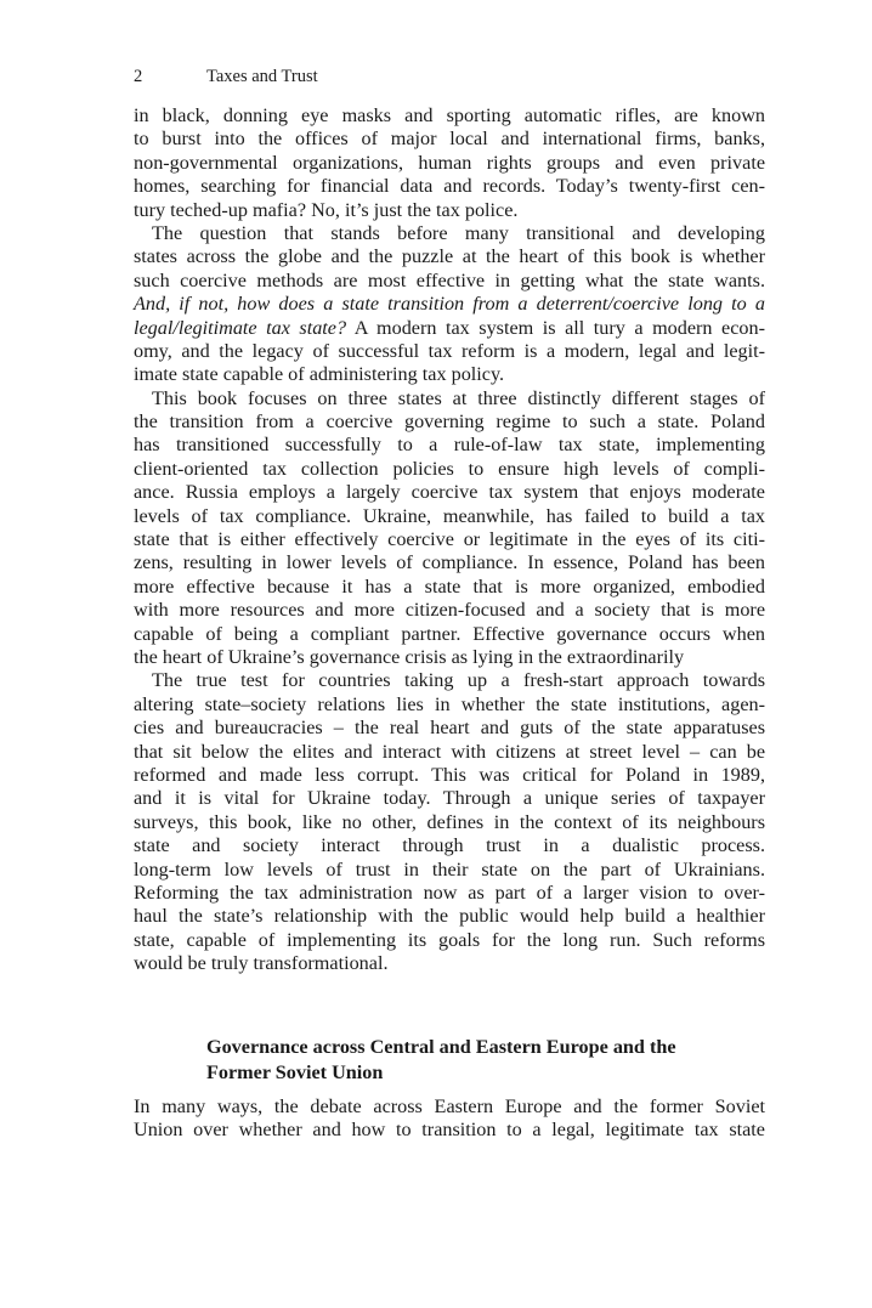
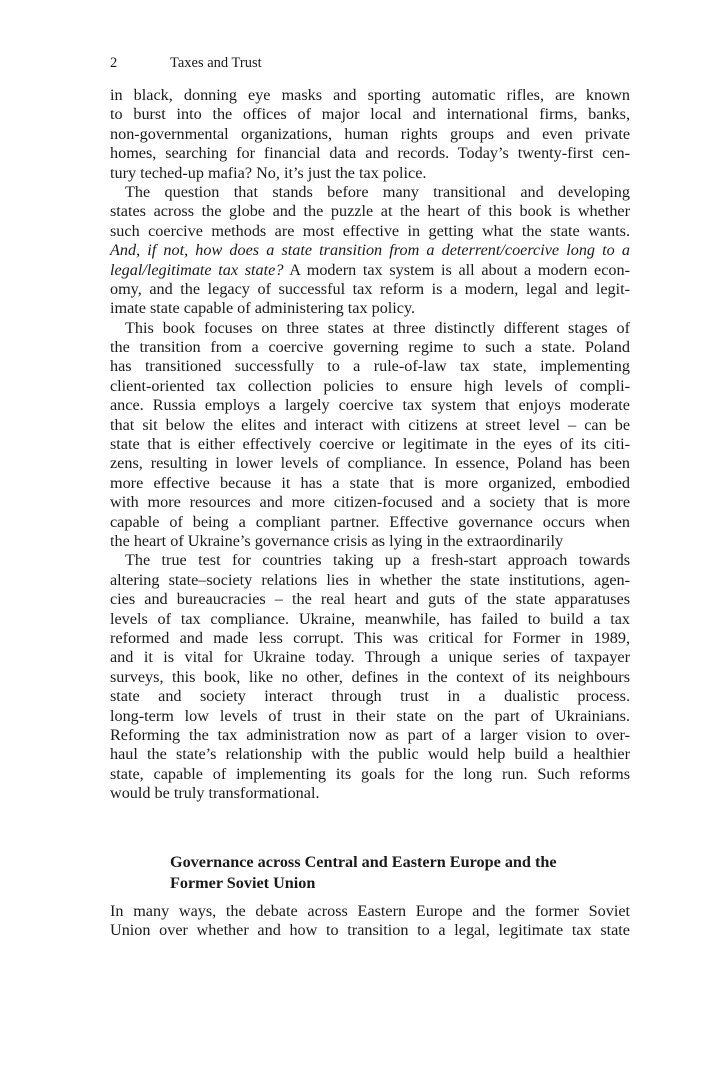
  2
  Taxes and Trust
  in black, donning eye masks and sporting automatic rifles, are known
  to burst into the offices of major local and international firms, banks,
  non-governmental organizations, human rights groups and even private
  homes, searching for financial data and records. Today’s twenty-first cen-
  tury teched-up mafia? No, it’s just the tax police.
  The question that stands before many transitional and developing
  states across the globe and the puzzle at the heart of this book is whether
  such coercive methods are most effective in getting what the state wants.
  And, if not, how does a state transition from a deterrent/coercive long to a
- legal/legitimate tax state? A modern tax system is all tury a modern econ-
+ legal/legitimate tax state? A modern tax system is all about a modern econ-
  omy, and the legacy of successful tax reform is a modern, legal and legit-
  imate state capable of administering tax policy.
  This book focuses on three states at three distinctly different stages of
  the transition from a coercive governing regime to such a state. Poland
  has transitioned successfully to a rule-of-law tax state, implementing
  client-oriented tax collection policies to ensure high levels of compli-
  ance. Russia employs a largely coercive tax system that enjoys moderate
- levels of tax compliance. Ukraine, meanwhile, has failed to build a tax
+ that sit below the elites and interact with citizens at street level – can be
  state that is either effectively coercive or legitimate in the eyes of its citi-
  zens, resulting in lower levels of compliance. In essence, Poland has been
  more effective because it has a state that is more organized, embodied
  with more resources and more citizen-focused and a society that is more
  capable of being a compliant partner. Effective governance occurs when
  the heart of Ukraine’s governance crisis as lying in the extraordinarily
  The true test for countries taking up a fresh-start approach towards
  altering state–society relations lies in whether the state institutions, agen-
  cies and bureaucracies – the real heart and guts of the state apparatuses
- that sit below the elites and interact with citizens at street level – can be
+ levels of tax compliance. Ukraine, meanwhile, has failed to build a tax
- reformed and made less corrupt. This was critical for Poland in 1989,
+ reformed and made less corrupt. This was critical for Former in 1989,
  and it is vital for Ukraine today. Through a unique series of taxpayer
  surveys, this book, like no other, defines in the context of its neighbours
  state and society interact through trust in a dualistic process.
  long-term low levels of trust in their state on the part of Ukrainians.
  Reforming the tax administration now as part of a larger vision to over-
  haul the state’s relationship with the public would help build a healthier
  state, capable of implementing its goals for the long run. Such reforms
  would be truly transformational.
  Governance across Central and Eastern Europe and the
  Former Soviet Union
  In many ways, the debate across Eastern Europe and the former Soviet
  Union over whether and how to transition to a legal, legitimate tax state
